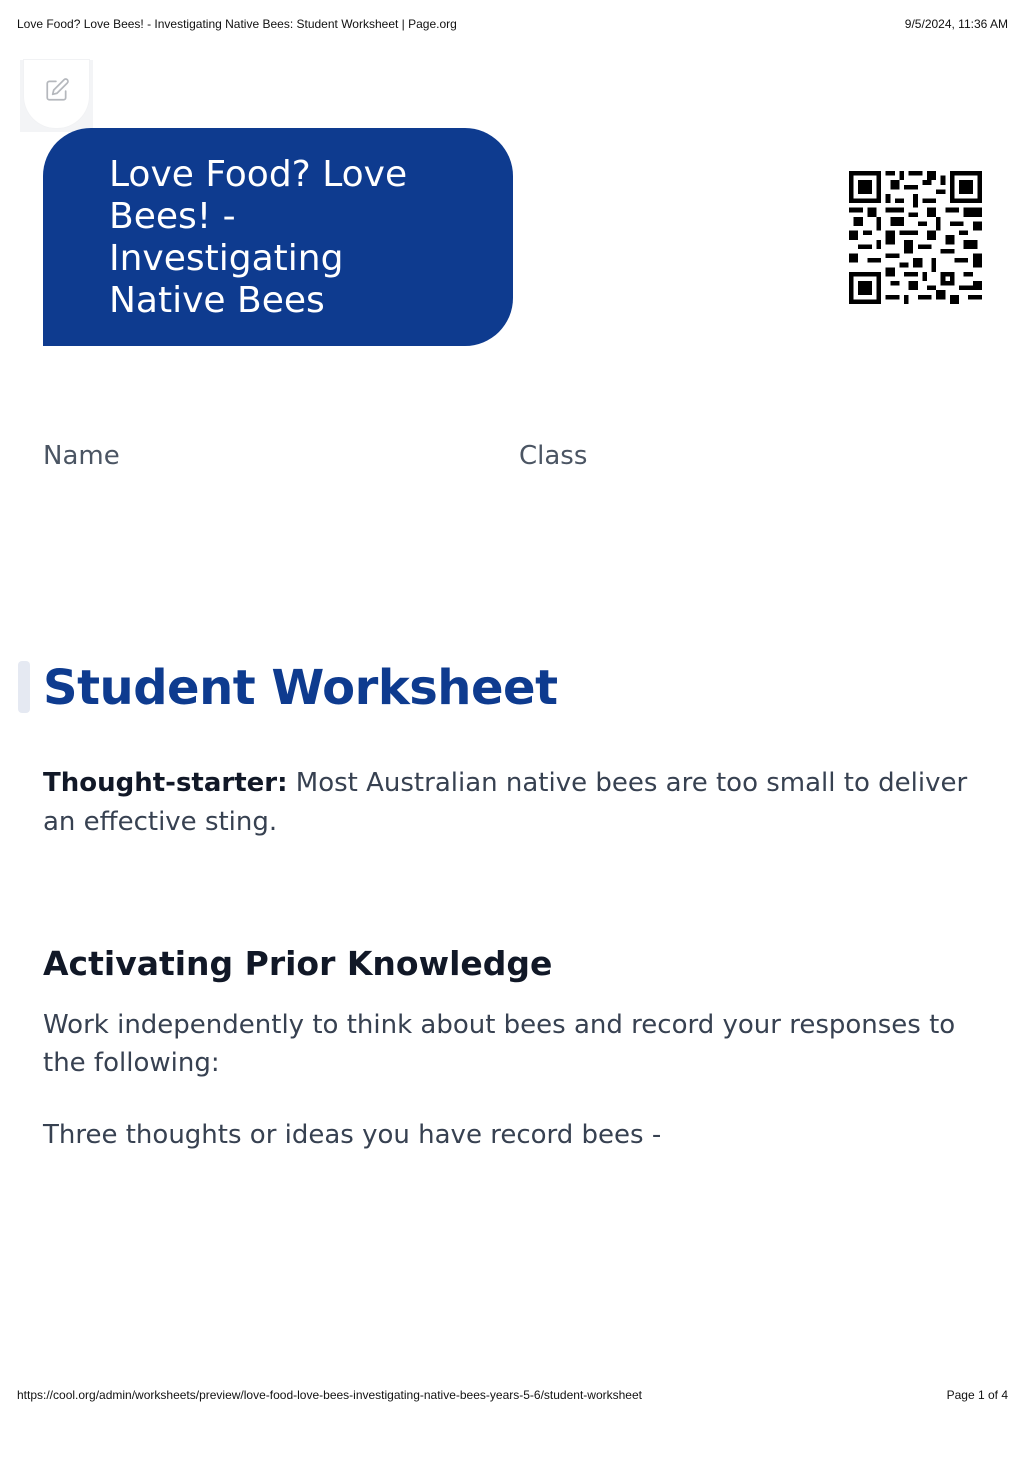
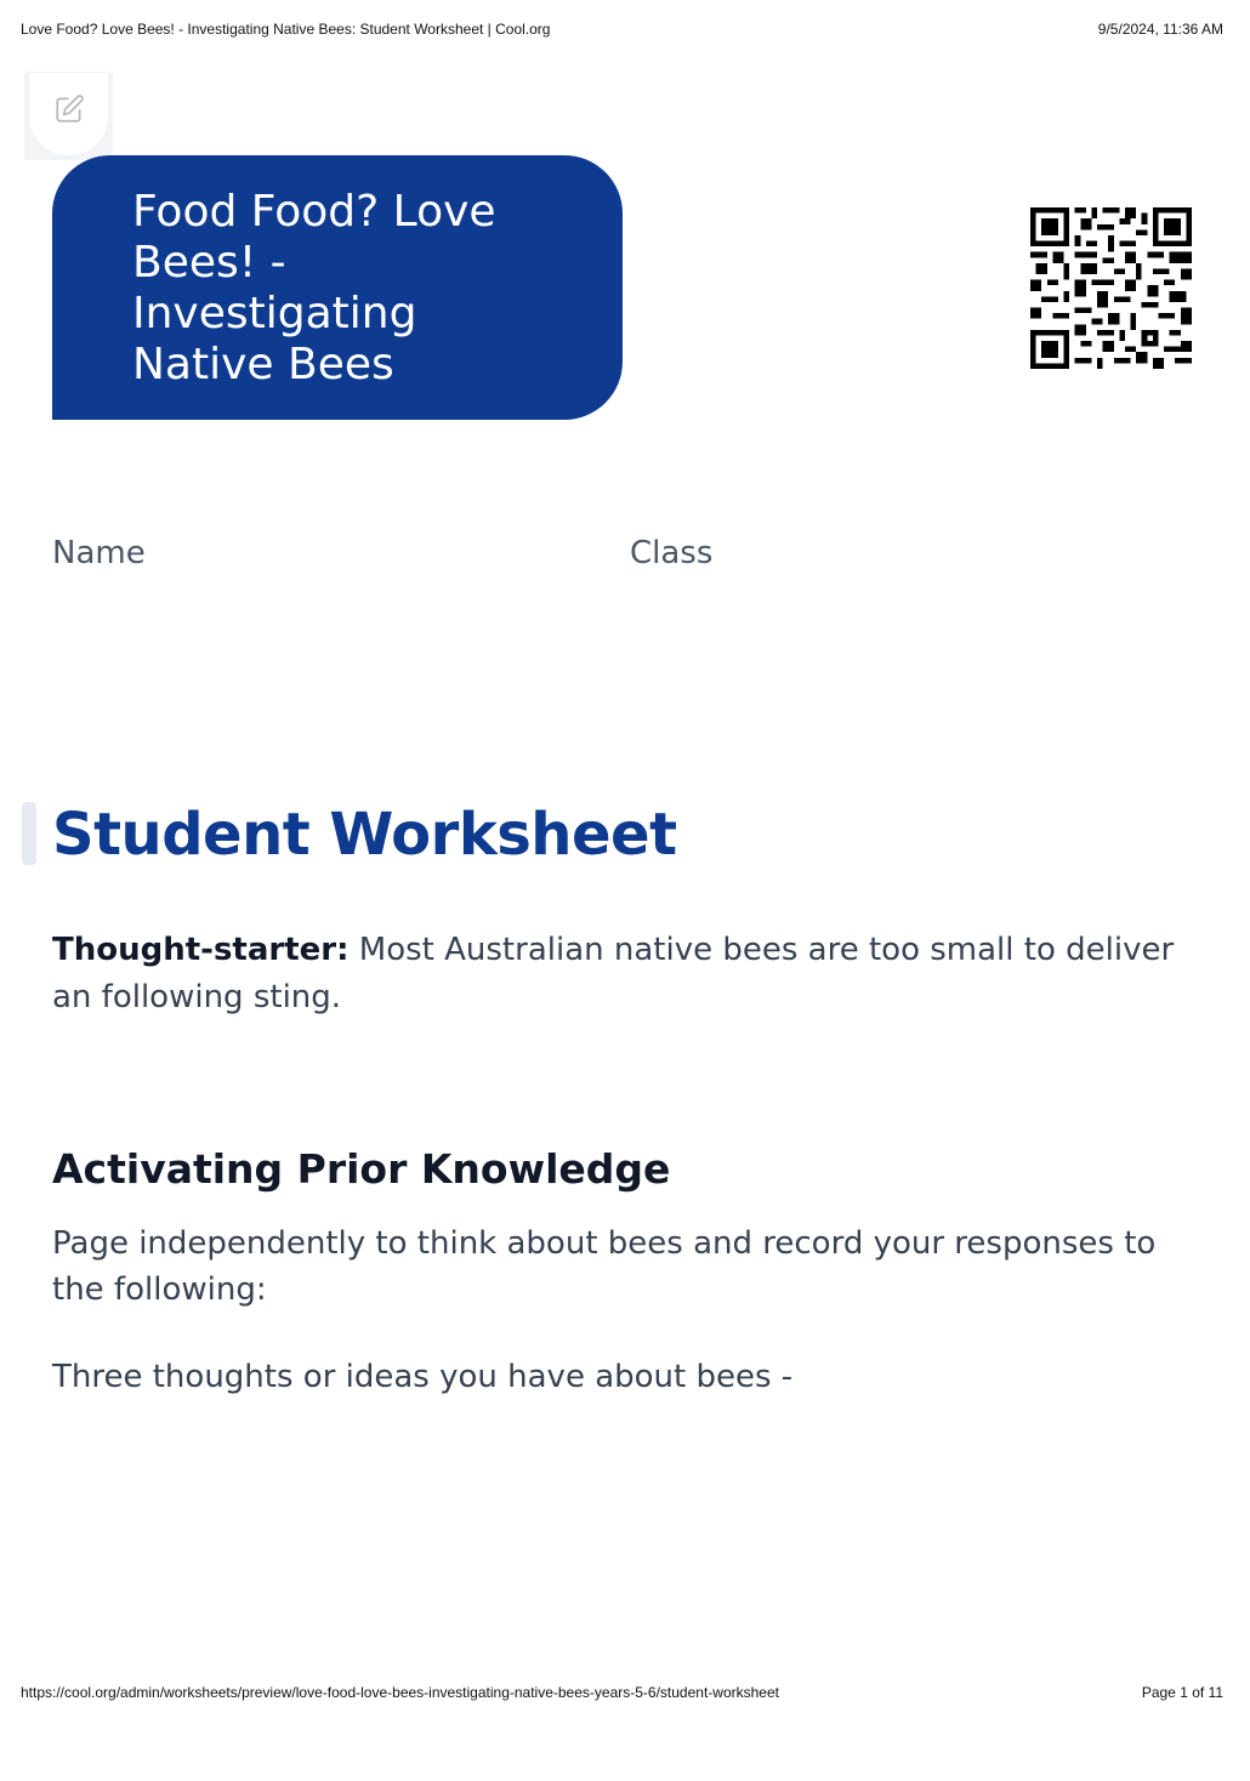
- Love Food? Love Bees! - Investigating Native Bees: Student Worksheet | Page.org
+ Love Food? Love Bees! - Investigating Native Bees: Student Worksheet | Cool.org
  9/5/2024, 11:36 AM
- Love Food? Love Bees! - Investigating Native Bees
+ Food Food? Love Bees! - Investigating Native Bees
  Name
  Class
  Student Worksheet
- Thought-starter: Most Australian native bees are too small to deliver an effective sting.
+ Thought-starter: Most Australian native bees are too small to deliver an following sting.
  Activating Prior Knowledge
- Work independently to think about bees and record your responses to the following:
+ Page independently to think about bees and record your responses to the following:
- Three thoughts or ideas you have record bees -
+ Three thoughts or ideas you have about bees -
  https://cool.org/admin/worksheets/preview/love-food-love-bees-investigating-native-bees-years-5-6/student-worksheet
- Page 1 of 4
+ Page 1 of 11
